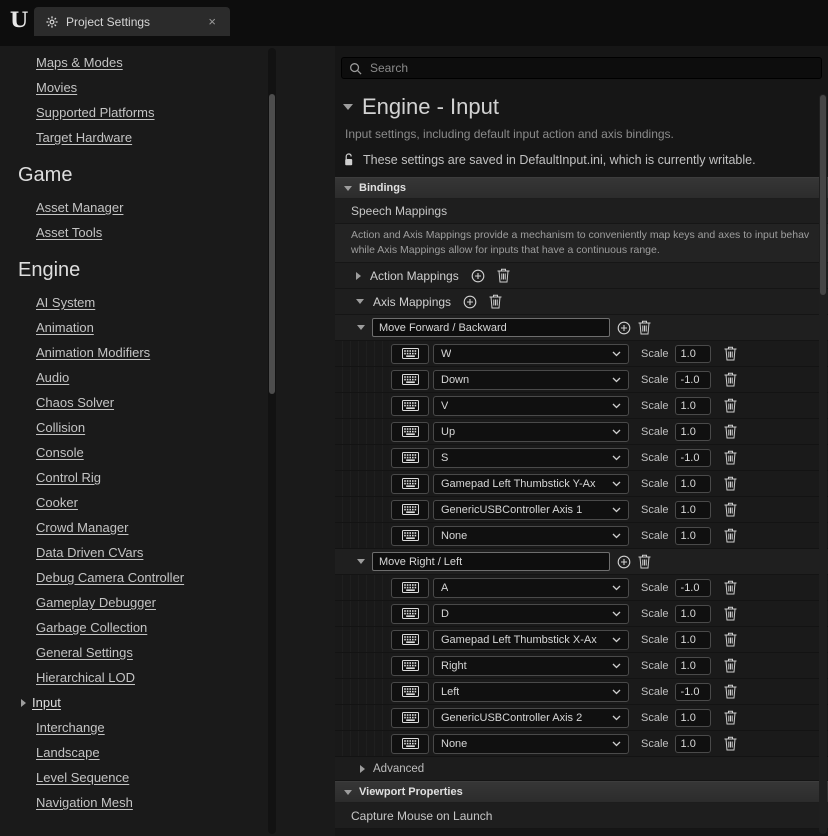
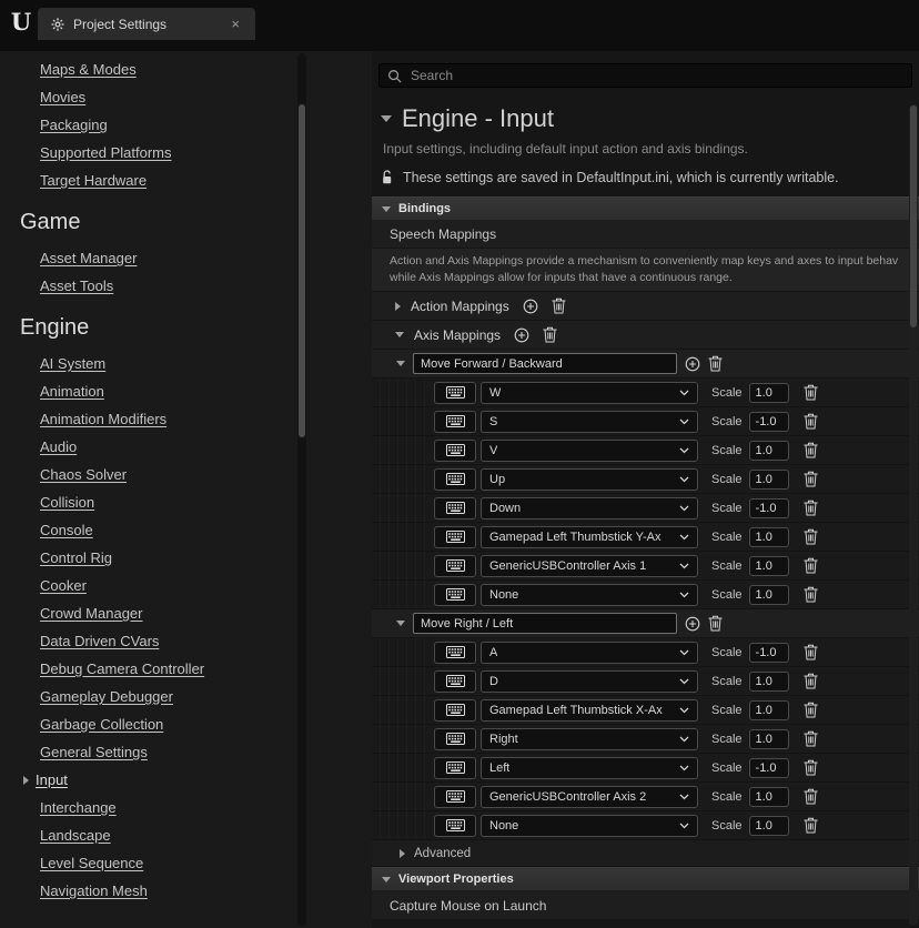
  U
  Project Settings
  ×
  Maps & Modes
  Movies
+ Packaging
  Supported Platforms
  Target Hardware
  Game
  Asset Manager
  Asset Tools
  Engine
  AI System
  Animation
  Animation Modifiers
  Audio
  Chaos Solver
  Collision
  Console
  Control Rig
  Cooker
  Crowd Manager
  Data Driven CVars
  Debug Camera Controller
  Gameplay Debugger
  Garbage Collection
  General Settings
- Hierarchical LOD
  Input
  Interchange
  Landscape
  Level Sequence
  Navigation Mesh
  Search
  Engine - Input
  Input settings, including default input action and axis bindings.
  These settings are saved in DefaultInput.ini, which is currently writable.
  Bindings
  Speech Mappings
  Action and Axis Mappings provide a mechanism to conveniently map keys and axes to input behav
  while Axis Mappings allow for inputs that have a continuous range.
  Action Mappings
  Axis Mappings
  Move Forward / Backward
  W
  Scale
  1.0
- Down
+ S
  Scale
  -1.0
  V
  Scale
  1.0
  Up
  Scale
  1.0
- S
+ Down
  Scale
  -1.0
  Gamepad Left Thumbstick Y-Ax
  Scale
  1.0
  GenericUSBController Axis 1
  Scale
  1.0
  None
  Scale
  1.0
  Move Right / Left
  A
  Scale
  -1.0
  D
  Scale
  1.0
  Gamepad Left Thumbstick X-Ax
  Scale
  1.0
  Right
  Scale
  1.0
  Left
  Scale
  -1.0
  GenericUSBController Axis 2
  Scale
  1.0
  None
  Scale
  1.0
  Advanced
  Viewport Properties
  Capture Mouse on Launch
